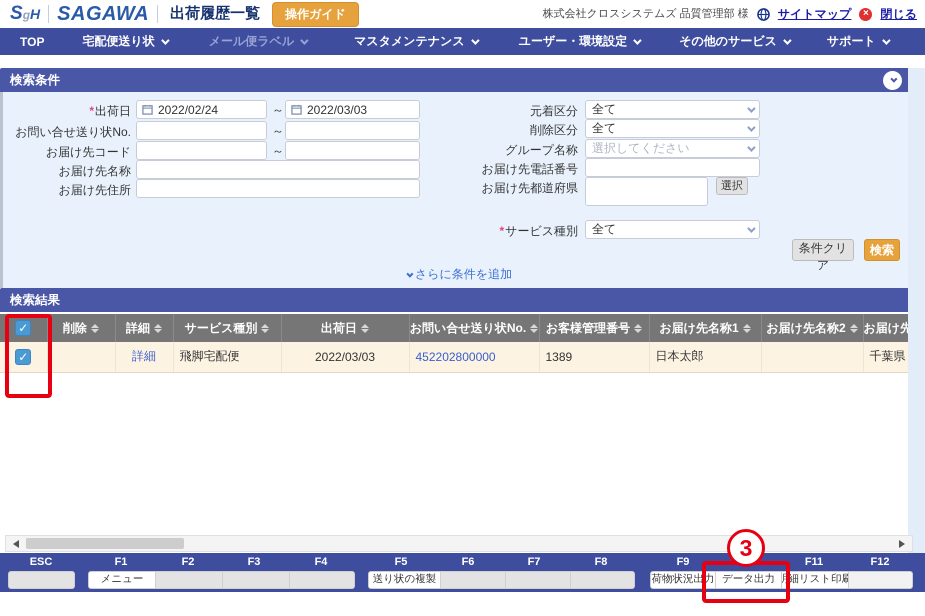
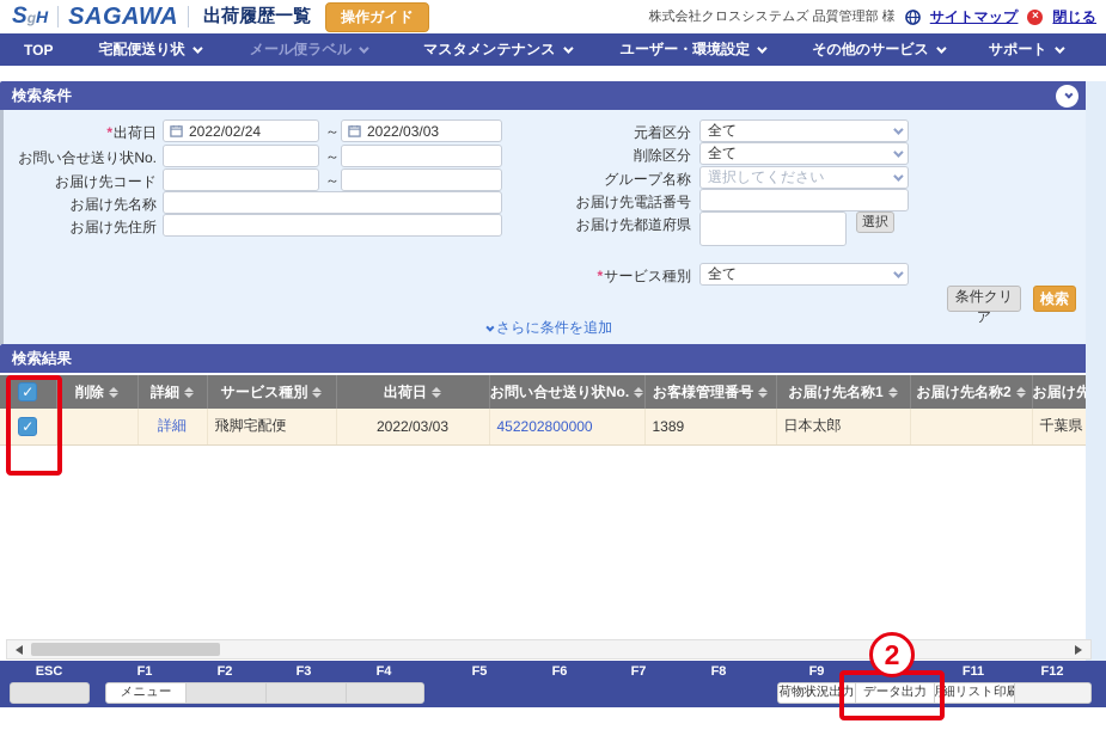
  S
  g
  H
  SAGAWA
  出荷履歴一覧
  操作ガイド
  株式会社クロスシステムズ 品質管理部 様
  サイトマップ
  ×
  閉じる
  TOP
  宅配便送り状
  メール便ラベル
  マスタメンテナンス
  ユーザー・環境設定
  その他のサービス
  サポート
  検索条件
  *出荷日
  お問い合せ送り状No.
  お届け先コード
  お届け先名称
  お届け先住所
  2022/02/24
  ～
  2022/03/03
  ～
  ～
  元着区分
  削除区分
  グループ名称
  お届け先電話番号
  お届け先都道府県
  *サービス種別
  全て
  全て
  選択してください
  選択
  全て
  条件クリア
  検索
  さらに条件を追加
  検索結果
  ✓	削除	詳細	サービス種別	出荷日	お問い合せ送り状No.	お客様管理番号	お届け先名称1	お届け先名称2	お届け先
  ✓		詳細	飛脚宅配便	2022/03/03	452202800000	1389	日本太郎		千葉県
  ESC
  F1
  F2
  F3
  F4
  F5
  F6
  F7
  F8
  F9
  F11
  F12
  メニュー
- 送り状の複製
  荷物状況出力
  データ出力
  明細リスト印刷
- 3
+ 2
